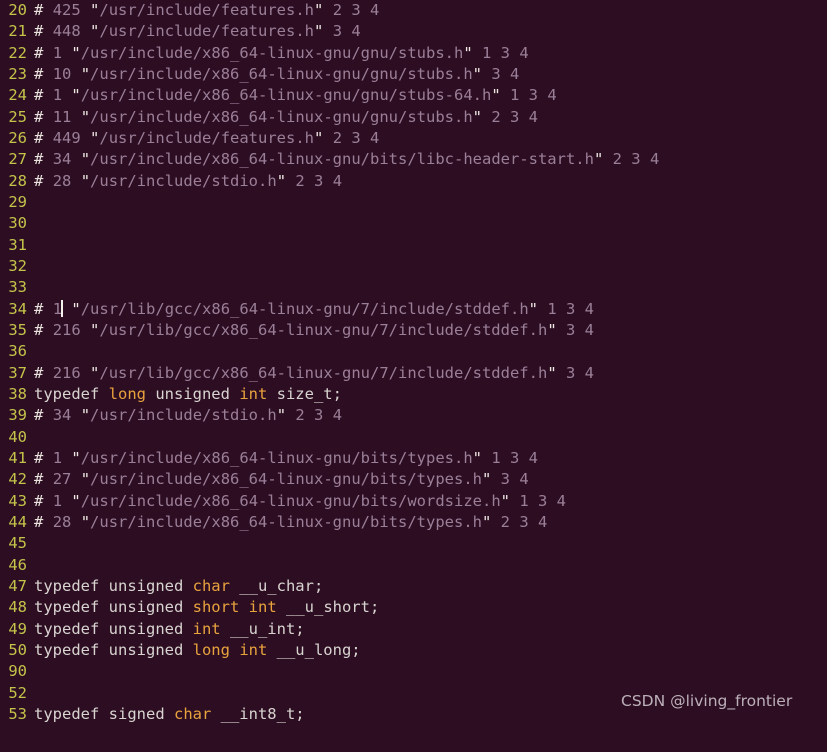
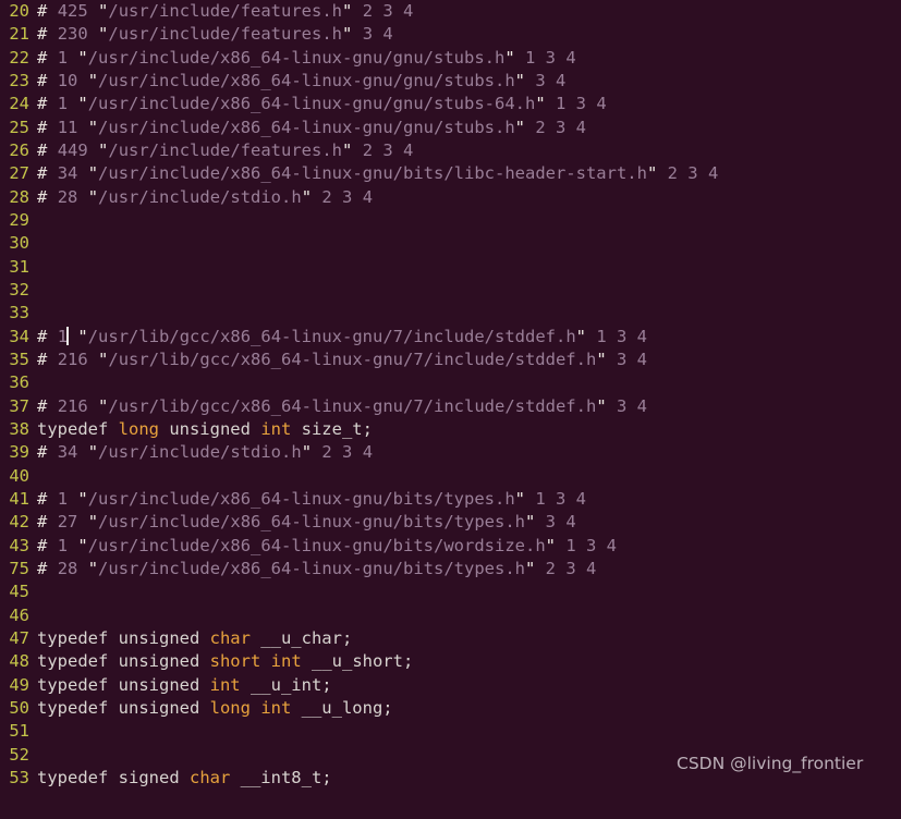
  20 # 425 "/usr/include/features.h" 2 3 4
- 21 # 448 "/usr/include/features.h" 3 4
+ 21 # 230 "/usr/include/features.h" 3 4
  22 # 1 "/usr/include/x86_64-linux-gnu/gnu/stubs.h" 1 3 4
  23 # 10 "/usr/include/x86_64-linux-gnu/gnu/stubs.h" 3 4
  24 # 1 "/usr/include/x86_64-linux-gnu/gnu/stubs-64.h" 1 3 4
  25 # 11 "/usr/include/x86_64-linux-gnu/gnu/stubs.h" 2 3 4
  26 # 449 "/usr/include/features.h" 2 3 4
  27 # 34 "/usr/include/x86_64-linux-gnu/bits/libc-header-start.h" 2 3 4
  28 # 28 "/usr/include/stdio.h" 2 3 4
  29
  30
  31
  32
  33
  34 # 1 "/usr/lib/gcc/x86_64-linux-gnu/7/include/stddef.h" 1 3 4
  35 # 216 "/usr/lib/gcc/x86_64-linux-gnu/7/include/stddef.h" 3 4
  36
  37 # 216 "/usr/lib/gcc/x86_64-linux-gnu/7/include/stddef.h" 3 4
  38 typedef long unsigned int size_t;
  39 # 34 "/usr/include/stdio.h" 2 3 4
  40
  41 # 1 "/usr/include/x86_64-linux-gnu/bits/types.h" 1 3 4
  42 # 27 "/usr/include/x86_64-linux-gnu/bits/types.h" 3 4
  43 # 1 "/usr/include/x86_64-linux-gnu/bits/wordsize.h" 1 3 4
- 44 # 28 "/usr/include/x86_64-linux-gnu/bits/types.h" 2 3 4
+ 75 # 28 "/usr/include/x86_64-linux-gnu/bits/types.h" 2 3 4
  45
  46
  47 typedef unsigned char __u_char;
  48 typedef unsigned short int __u_short;
  49 typedef unsigned int __u_int;
  50 typedef unsigned long int __u_long;
- 90
+ 51
  52
  53 typedef signed char __int8_t;
  CSDN @living_frontier
